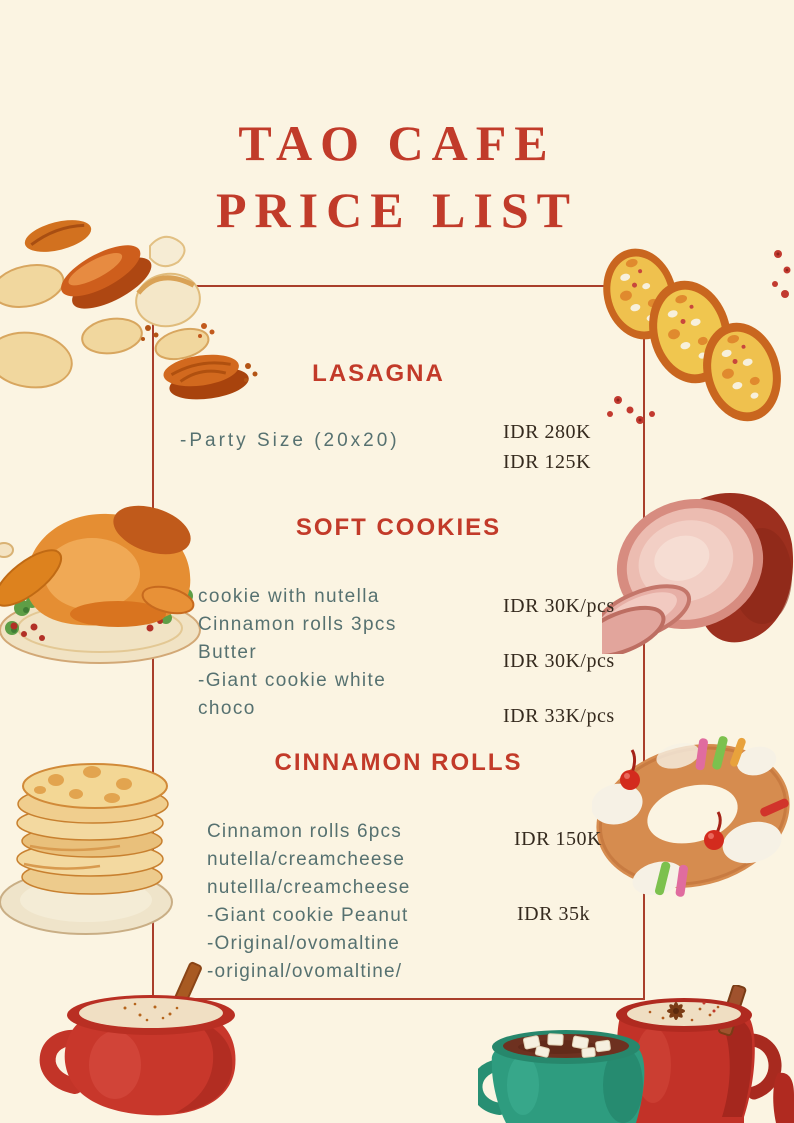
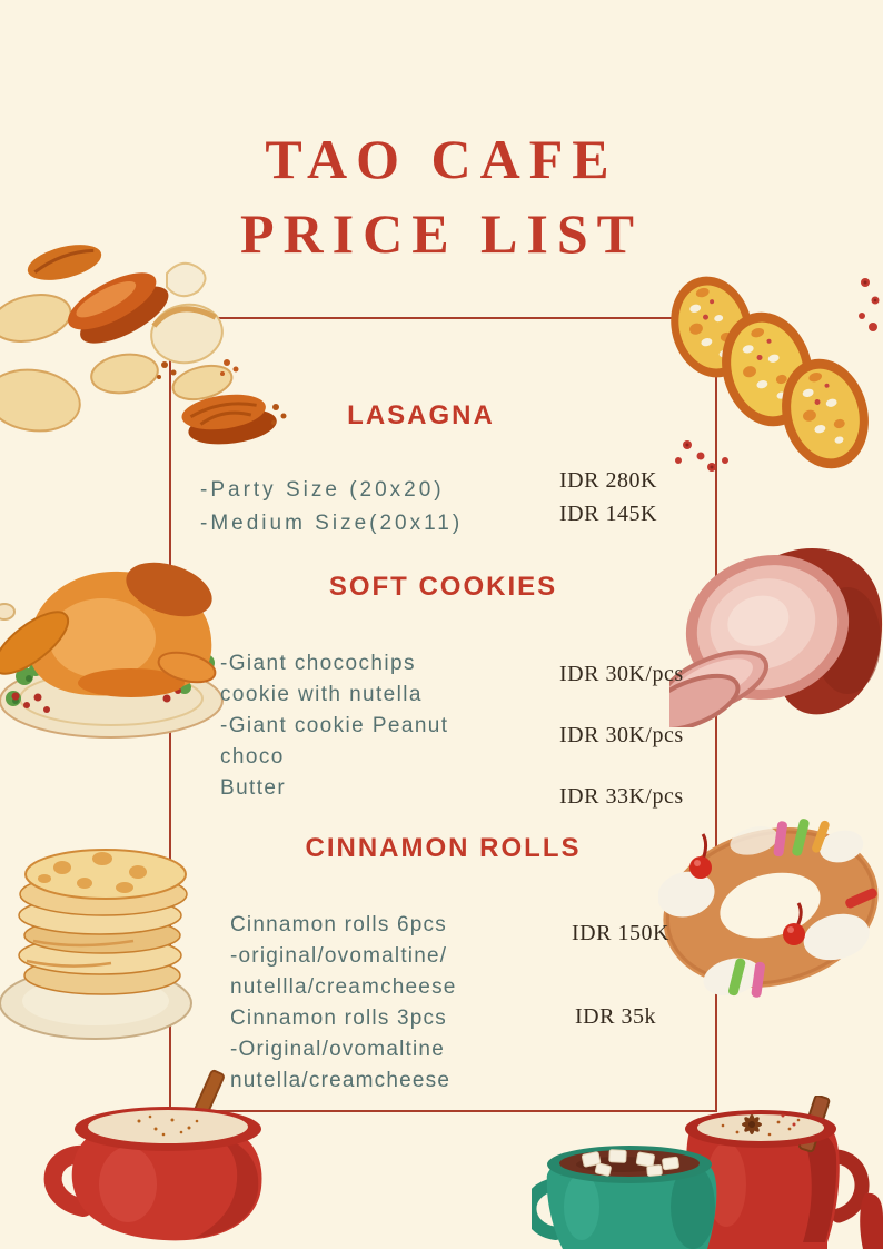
  TAO CAFE
  PRICE LIST
  LASAGNA
  -Party Size (20x20)
+ -Medium Size(20x11)
  IDR 280K
- IDR 125K
+ IDR 145K
  SOFT COOKIES
+ -Giant chocochips
  cookie with nutella
- Cinnamon rolls 3pcs
+ -Giant cookie Peanut
- Butter
+ choco
- -Giant cookie white
- choco
+ Butter
  IDR 30K/pcs
  IDR 30K/pcs
  IDR 33K/pcs
  CINNAMON ROLLS
  Cinnamon rolls 6pcs
- nutella/creamcheese
+ -original/ovomaltine/
  nutellla/creamcheese
- -Giant cookie Peanut
+ Cinnamon rolls 3pcs
  -Original/ovomaltine
- -original/ovomaltine/
+ nutella/creamcheese
  IDR 150K
  IDR 35k
